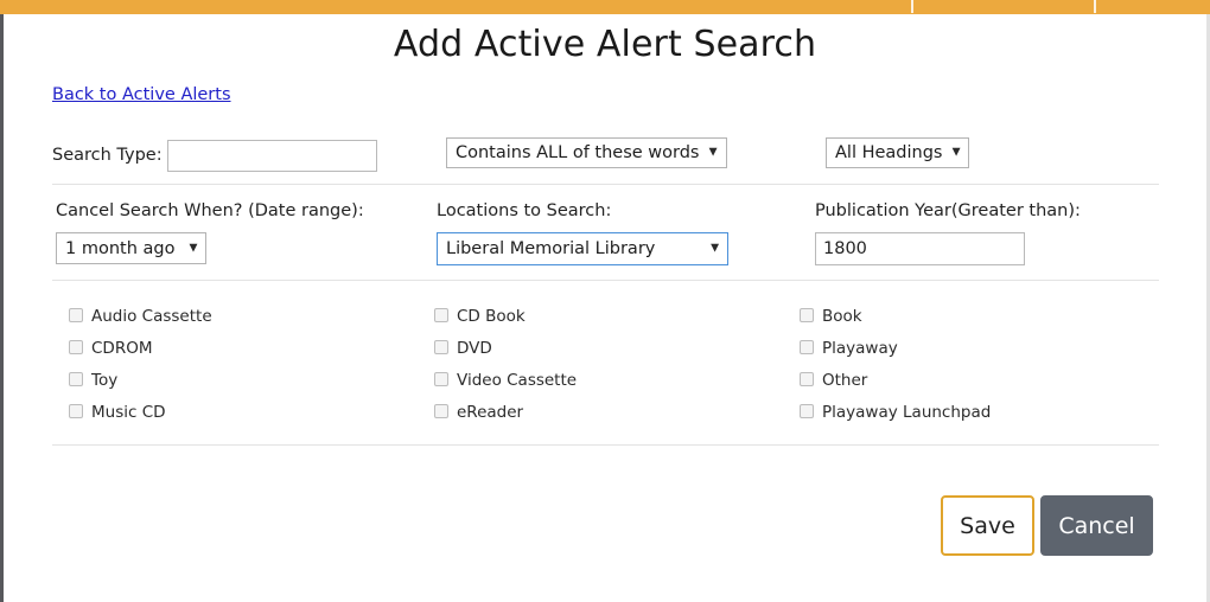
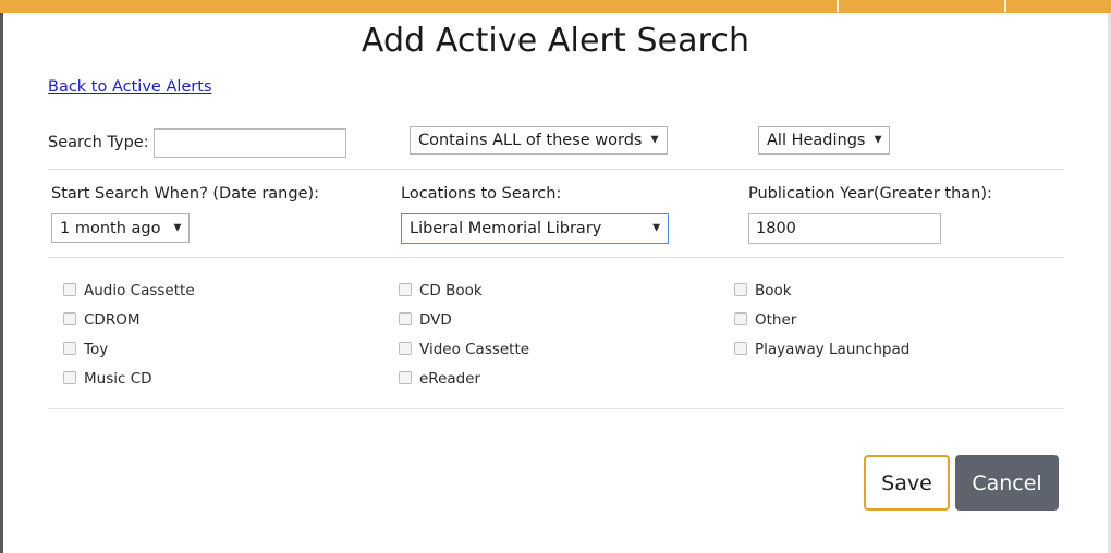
  Add Active Alert Search
  Back to Active Alerts
  Search Type:
  Contains ALL of these words
  ▼
  All Headings
  ▼
- Cancel Search When? (Date range):
+ Start Search When? (Date range):
  1 month ago
  ▼
  Locations to Search:
  Liberal Memorial Library
  ▼
  Publication Year(Greater than):
  1800
  Audio Cassette
  CDROM
  Toy
  Music CD
  CD Book
  DVD
  Video Cassette
  eReader
  Book
- Playaway
  Other
  Playaway Launchpad
  Save
  Cancel
